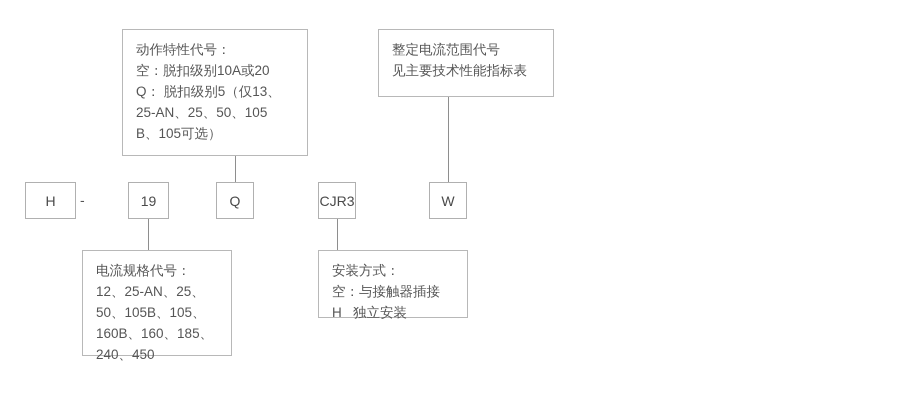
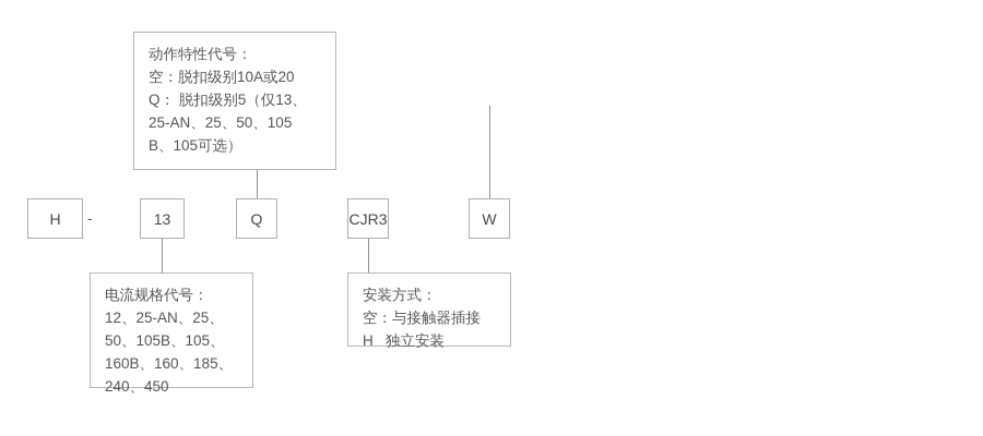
  动作特性代号：
  空：脱扣级别10A或20
  Q： 脱扣级别5（仅13、
  25-AN、25、50、105
  B、105可选）
- 整定电流范围代号
- 见主要技术性能指标表
  H
  -
- 19
+ 13
  Q
  CJR3
  W
  电流规格代号：
  12、25-AN、25、
  50、105B、105、
  160B、160、185、
  240、450
  安装方式：
  空：与接触器插接
  H 独立安装
